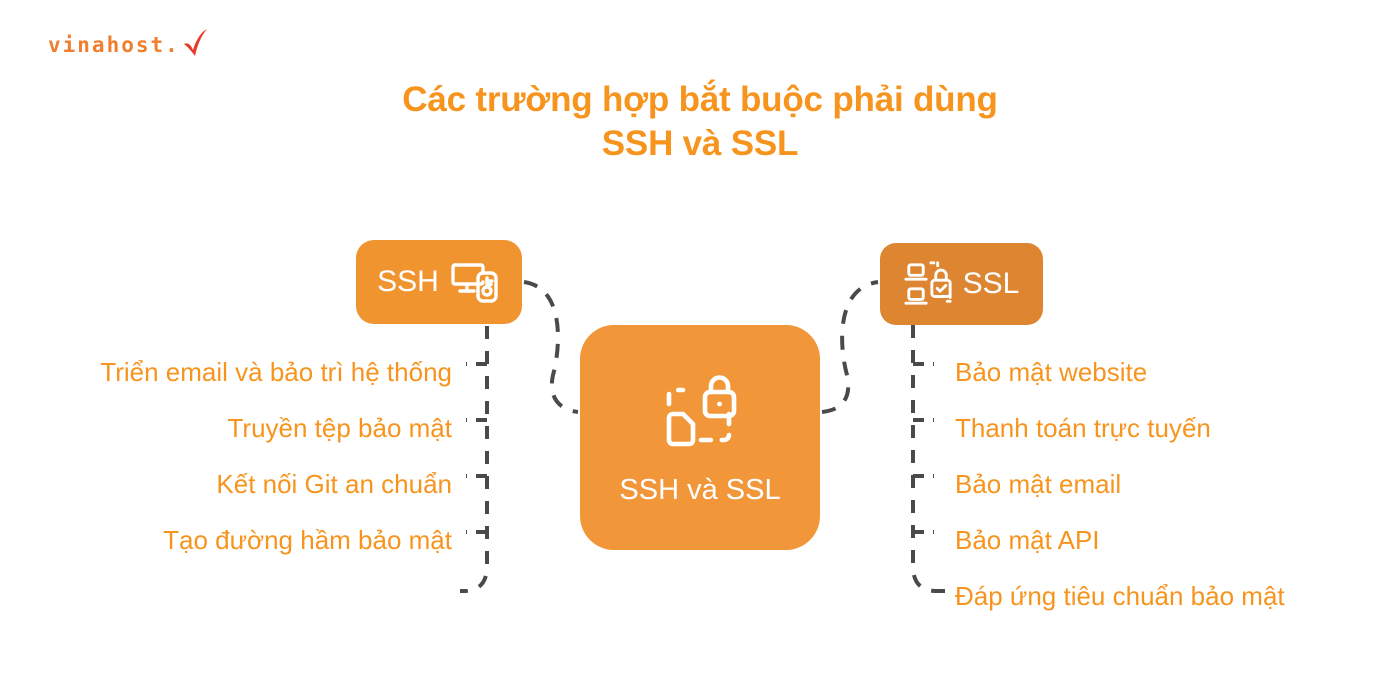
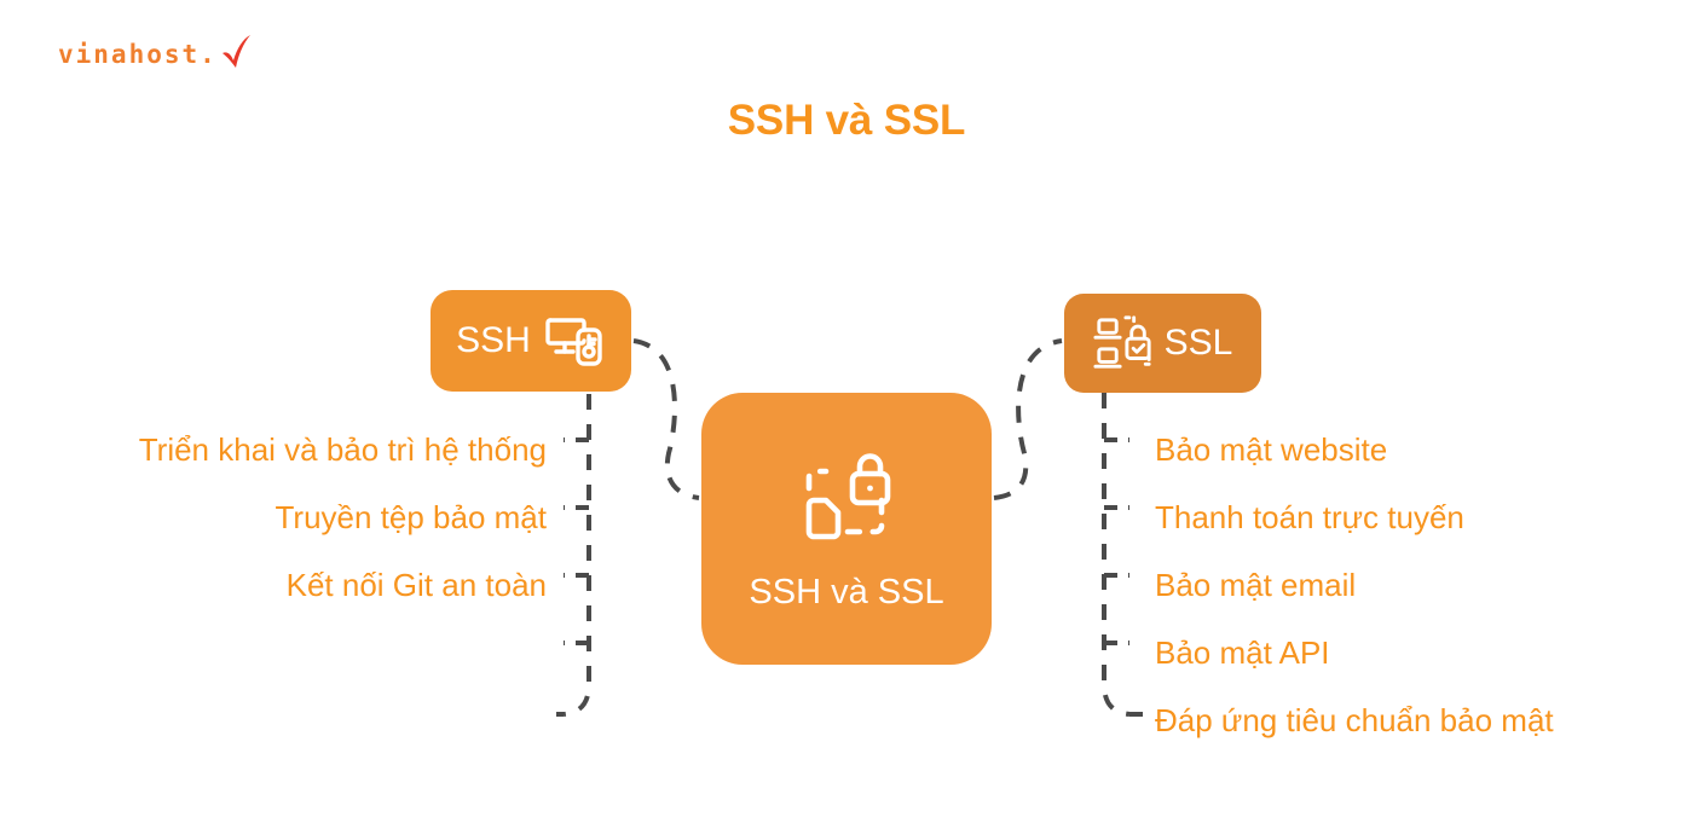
  vinahost.
- Các trường hợp bắt buộc phải dùng
  SSH và SSL
  SSH
  SSL
  SSH và SSL
- Triển email và bảo trì hệ thống
+ Triển khai và bảo trì hệ thống
  Truyền tệp bảo mật
- Kết nối Git an chuẩn
+ Kết nối Git an toàn
- Tạo đường hầm bảo mật
  Bảo mật website
  Thanh toán trực tuyến
  Bảo mật email
  Bảo mật API
  Đáp ứng tiêu chuẩn bảo mật
